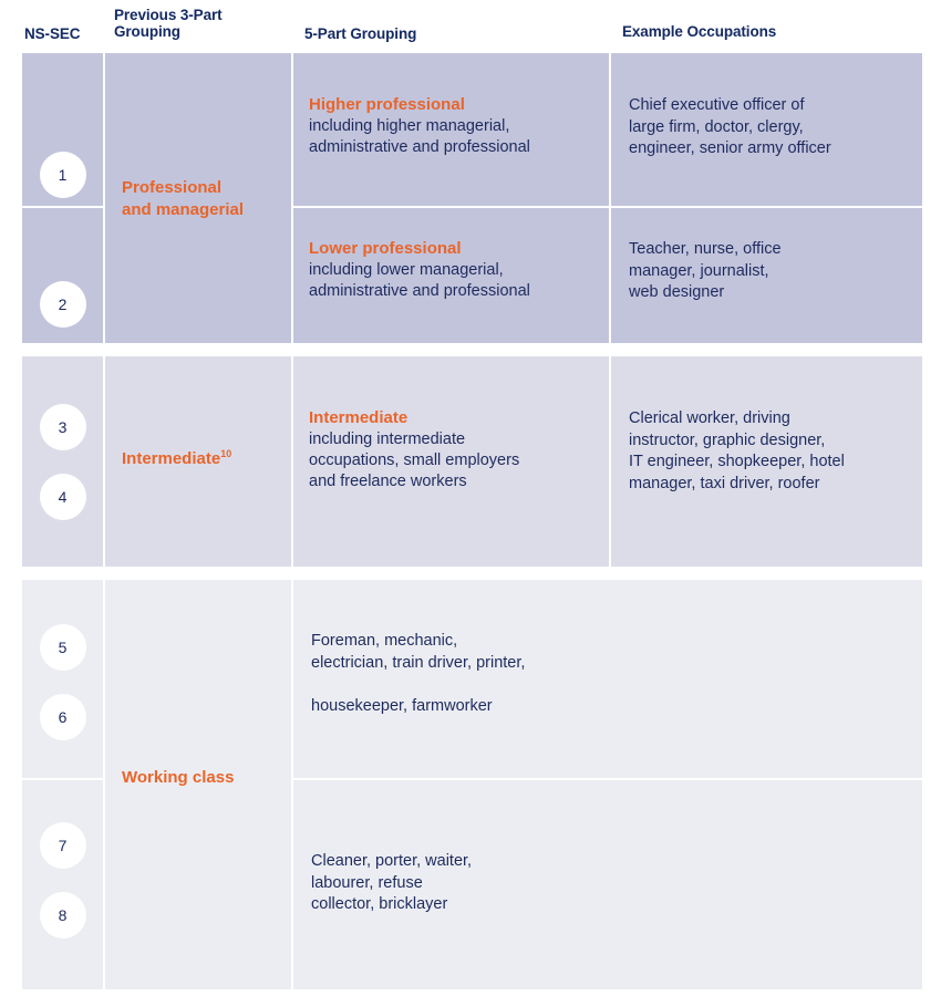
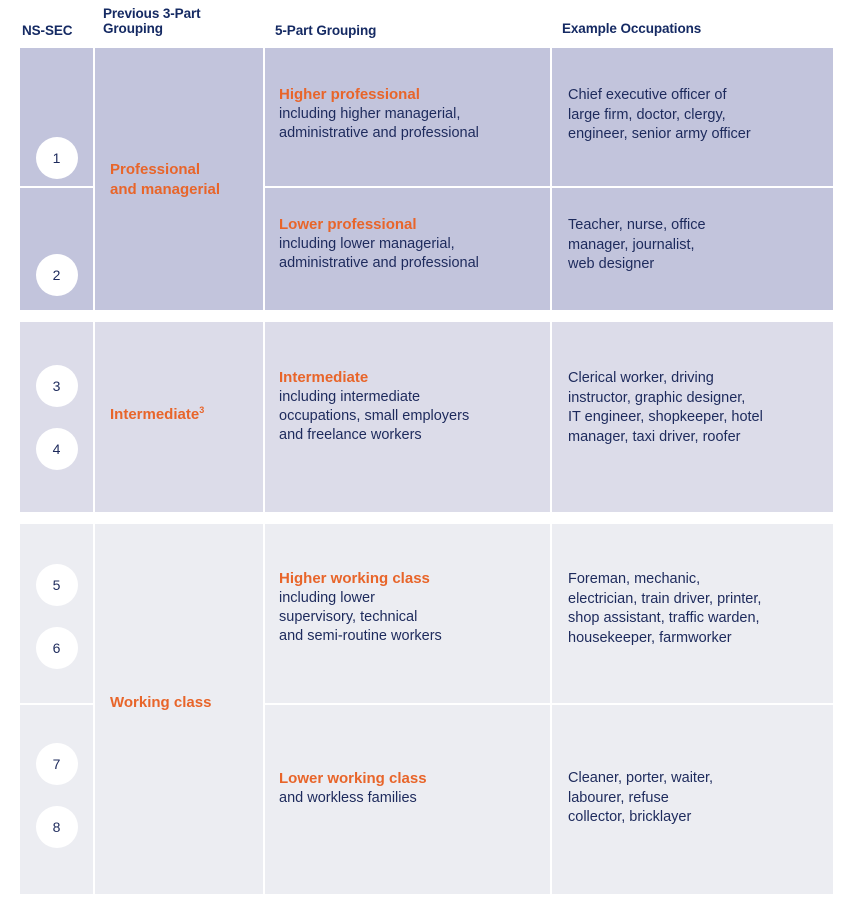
  NS-SEC
  Previous 3-Part
  Grouping
  5-Part Grouping
  Example Occupations
  1
  2
  Professional
  and managerial
  Higher professional
  including higher managerial,
  administrative and professional
  Lower professional
  including lower managerial,
  administrative and professional
  Chief executive officer of
  large firm, doctor, clergy,
  engineer, senior army officer
  Teacher, nurse, office
  manager, journalist,
  web designer
  3
  4
- Intermediate10
+ Intermediate3
  Intermediate
  including intermediate
  occupations, small employers
  and freelance workers
  Clerical worker, driving
  instructor, graphic designer,
  IT engineer, shopkeeper, hotel
  manager, taxi driver, roofer
  5
  6
  7
  8
  Working class
+ Higher working class
+ including lower
+ supervisory, technical
+ and semi-routine workers
+ Lower working class
+ and workless families
  Foreman, mechanic,
  electrician, train driver, printer,
+ shop assistant, traffic warden,
  housekeeper, farmworker
  Cleaner, porter, waiter,
  labourer, refuse
  collector, bricklayer
